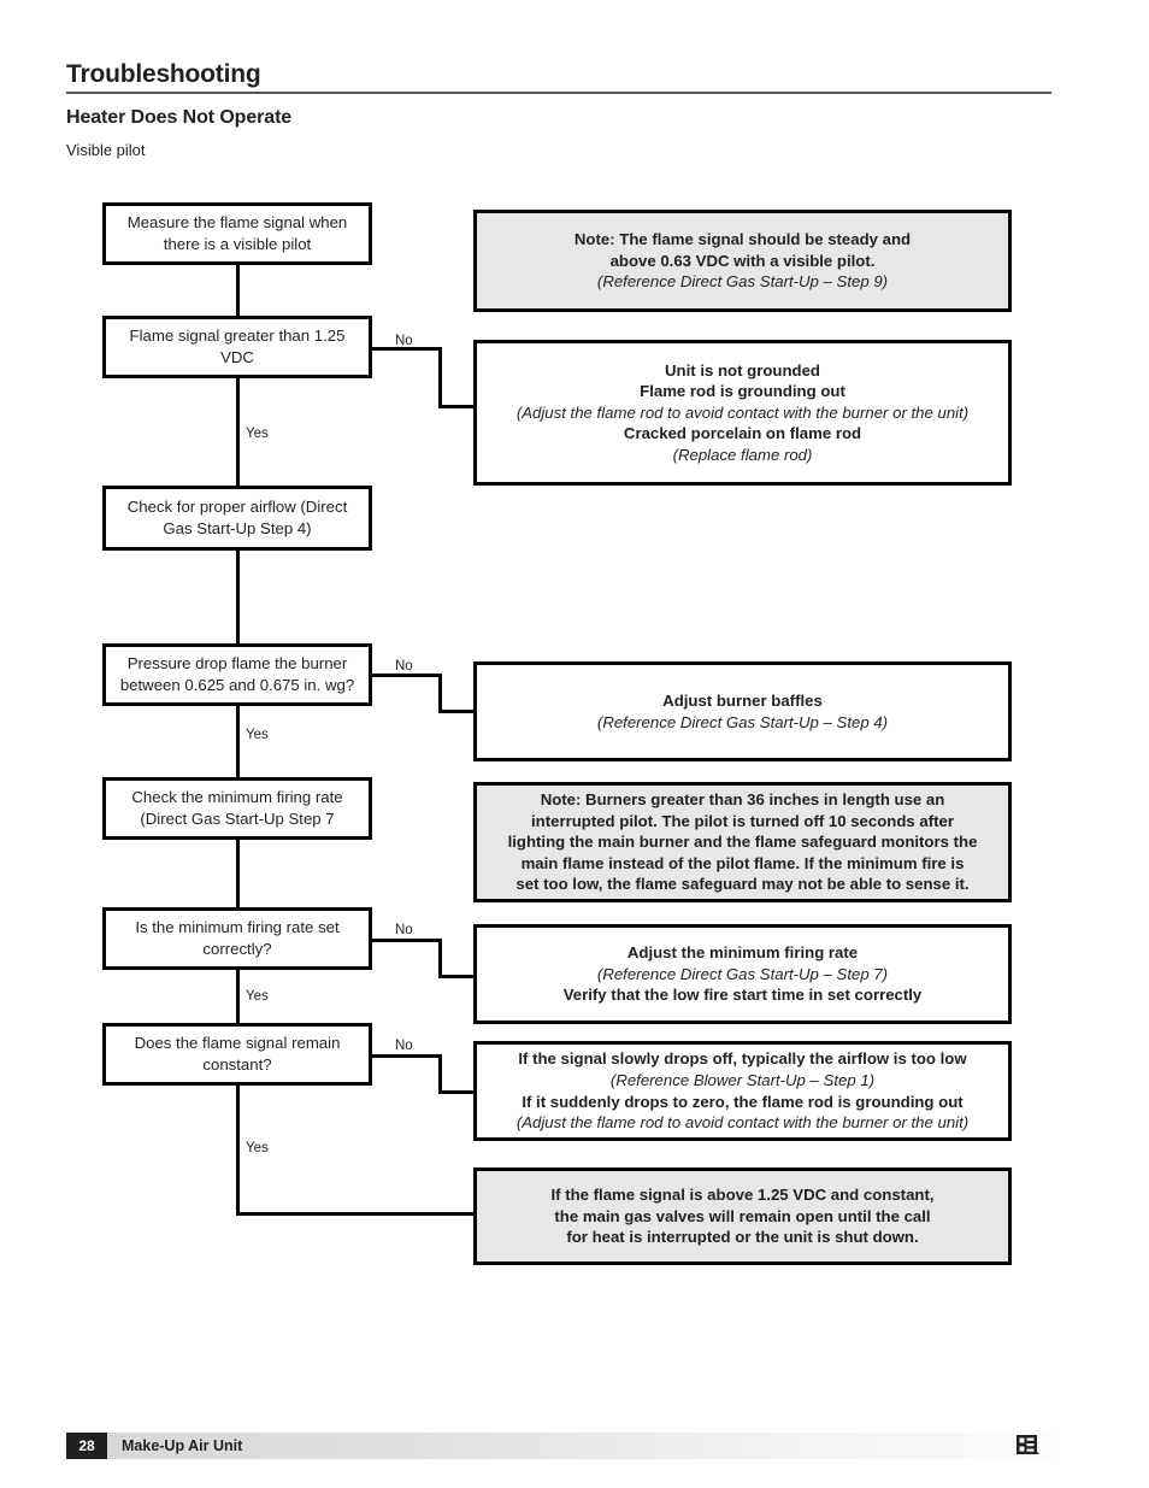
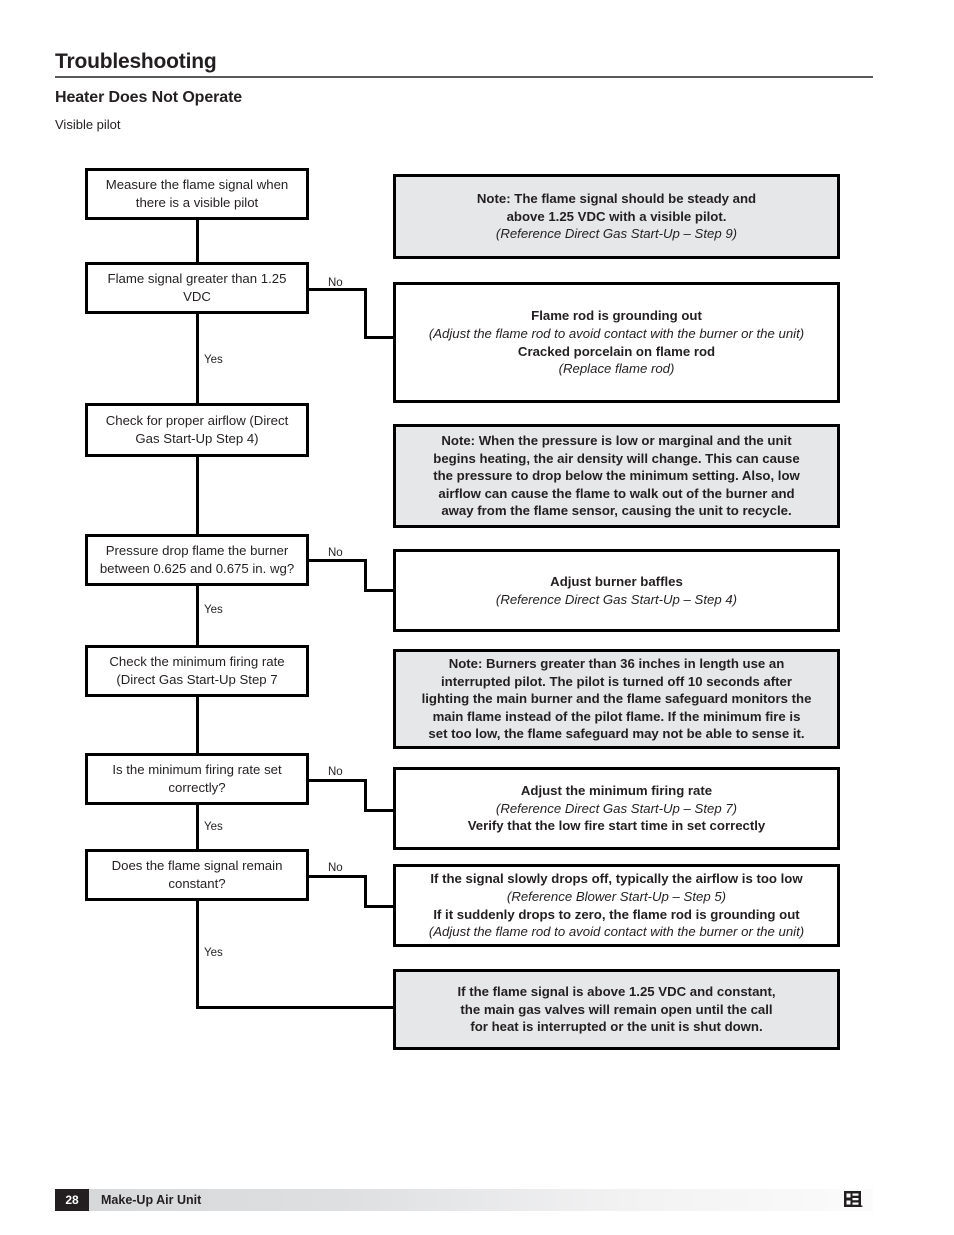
  Troubleshooting
  Heater Does Not Operate
  Visible pilot
  Measure the flame signal when there is a visible pilot
  Flame signal greater than 1.25 VDC
  Check for proper airflow (Direct Gas Start-Up Step 4)
  Pressure drop flame the burner between 0.625 and 0.675 in. wg?
  Check the minimum firing rate (Direct Gas Start-Up Step 7
  Is the minimum firing rate set correctly?
  Does the flame signal remain constant?
  Note: The flame signal should be steady and
- above 0.63 VDC with a visible pilot.
+ above 1.25 VDC with a visible pilot.
  (Reference Direct Gas Start-Up – Step 9)
- Unit is not grounded
  Flame rod is grounding out
  (Adjust the flame rod to avoid contact with the burner or the unit)
  Cracked porcelain on flame rod
  (Replace flame rod)
+ Note: When the pressure is low or marginal and the unit
+ begins heating, the air density will change. This can cause
+ the pressure to drop below the minimum setting. Also, low
+ airflow can cause the flame to walk out of the burner and
+ away from the flame sensor, causing the unit to recycle.
  Adjust burner baffles
  (Reference Direct Gas Start-Up – Step 4)
  Note: Burners greater than 36 inches in length use an
  interrupted pilot. The pilot is turned off 10 seconds after
  lighting the main burner and the flame safeguard monitors the
  main flame instead of the pilot flame. If the minimum fire is
  set too low, the flame safeguard may not be able to sense it.
  Adjust the minimum firing rate
  (Reference Direct Gas Start-Up – Step 7)
  Verify that the low fire start time in set correctly
  If the signal slowly drops off, typically the airflow is too low
- (Reference Blower Start-Up – Step 1)
+ (Reference Blower Start-Up – Step 5)
  If it suddenly drops to zero, the flame rod is grounding out
  (Adjust the flame rod to avoid contact with the burner or the unit)
  If the flame signal is above 1.25 VDC and constant,
  the main gas valves will remain open until the call
  for heat is interrupted or the unit is shut down.
  No
  No
  No
  No
  Yes
  Yes
  Yes
  Yes
  28
  Make-Up Air Unit
